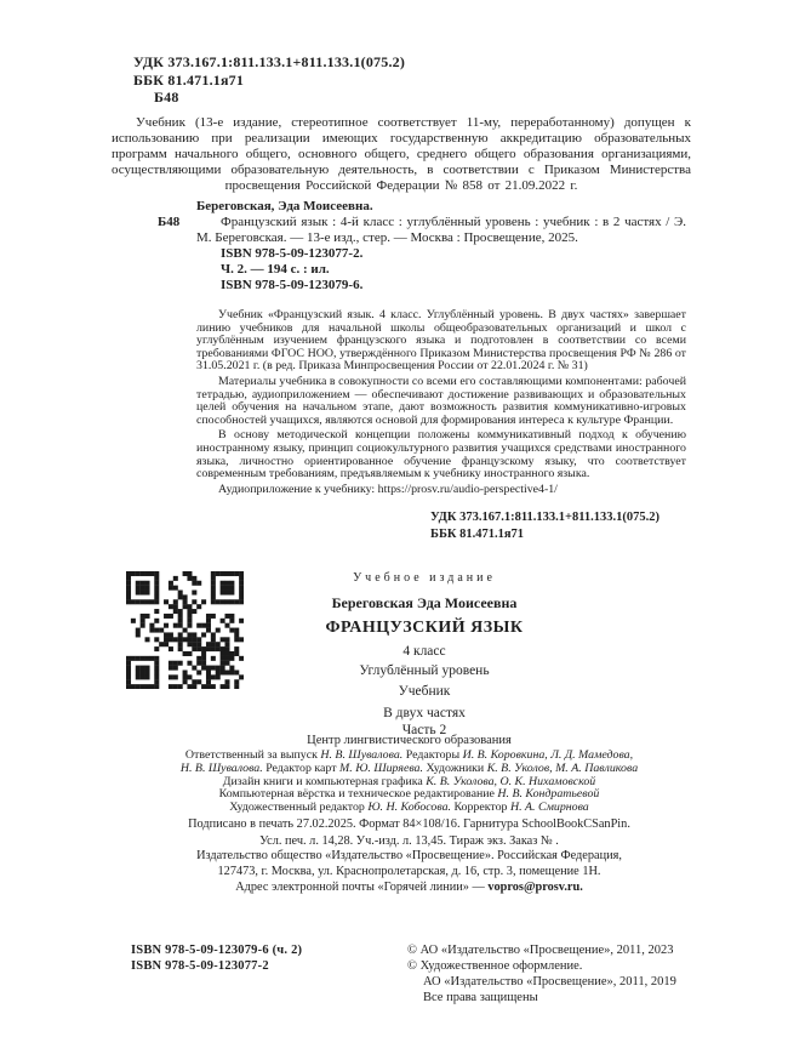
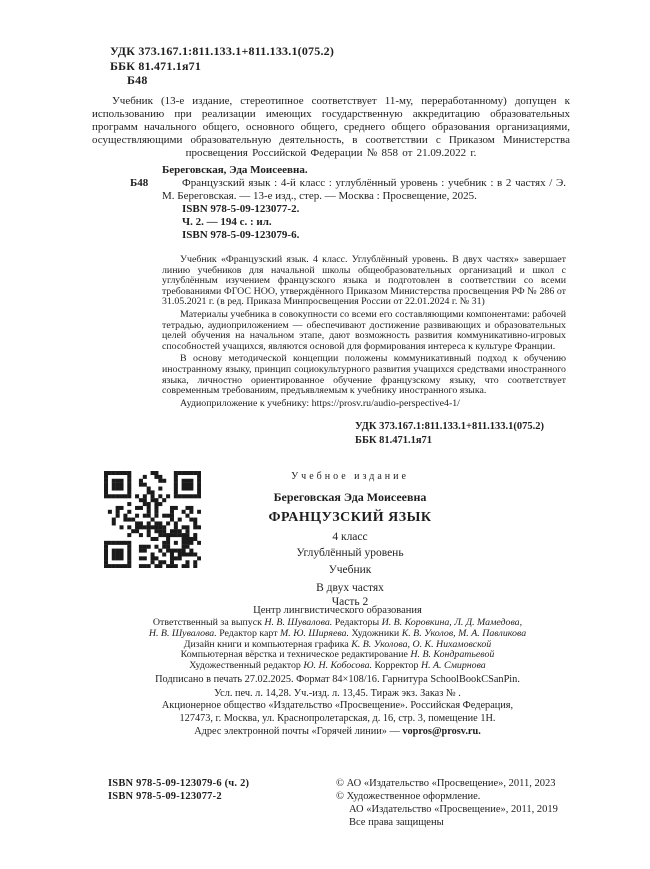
  УДК 373.167.1:811.133.1+811.133.1(075.2)
  ББК 81.471.1я71
  Б48
  Учебник (13-е издание, стереотипное соответствует 11-му, переработанному) допущен к использованию при реализации имеющих государственную аккредитацию образовательных программ начального общего, основного общего, среднего общего образования организациями, осуществляющими образовательную деятельность, в соответствии с Приказом Министерства просвещения Российской Федерации № 858 от 21.09.2022 г.
  Б48
  Береговская, Эда Моисеевна.
  Французский язык : 4-й класс : углублённый уровень : учебник : в 2 частях / Э. М. Береговская. — 13-е изд., стер. — Москва : Просвещение, 2025.
  ISBN 978-5-09-123077-2.
  Ч. 2. — 194 с. : ил.
  ISBN 978-5-09-123079-6.
  Учебник «Французский язык. 4 класс. Углублённый уровень. В двух частях» завершает линию учебников для начальной школы общеобразовательных организаций и школ с углублённым изучением французского языка и подготовлен в соответствии со всеми требованиями ФГОС НОО, утверждённого Приказом Министерства просвещения РФ № 286 от 31.05.2021 г. (в ред. Приказа Минпросвещения России от 22.01.2024 г. № 31)
  Материалы учебника в совокупности со всеми его составляющими компонентами: рабочей тетрадью, аудиоприложением — обеспечивают достижение развивающих и образовательных целей обучения на начальном этапе, дают возможность развития коммуникативно-игровых способностей учащихся, являются основой для формирования интереса к культуре Франции.
  В основу методической концепции положены коммуникативный подход к обучению иностранному языку, принцип социокультурного развития учащихся средствами иностранного языка, личностно ориентированное обучение французскому языку, что соответствует современным требованиям, предъявляемым к учебнику иностранного языка.
  Аудиоприложение к учебнику: https://prosv.ru/audio-perspective4-1/
  УДК 373.167.1:811.133.1+811.133.1(075.2)
  ББК 81.471.1я71
  Учебное издание
  Береговская Эда Моисеевна
  ФРАНЦУЗСКИЙ ЯЗЫК
  4 класс
  Углублённый уровень
  Учебник
  В двух частях
  Часть 2
  Центр лингвистического образования
  Ответственный за выпуск Н. В. Шувалова. Редакторы И. В. Коровкина, Л. Д. Мамедова,
  Н. В. Шувалова. Редактор карт М. Ю. Ширяева. Художники К. В. Уколов, М. А. Павликова
  Дизайн книги и компьютерная графика К. В. Уколова, О. К. Нихамовской
  Компьютерная вёрстка и техническое редактирование Н. В. Кондратьевой
  Художественный редактор Ю. Н. Кобосова. Корректор Н. А. Смирнова
  Подписано в печать 27.02.2025. Формат 84×108/16. Гарнитура SchoolBookCSanPin.
  Усл. печ. л. 14,28. Уч.-изд. л. 13,45. Тираж экз. Заказ № .
- Издательство общество «Издательство «Просвещение». Российская Федерация,
+ Акционерное общество «Издательство «Просвещение». Российская Федерация,
  127473, г. Москва, ул. Краснопролетарская, д. 16, стр. 3, помещение 1Н.
  Адрес электронной почты «Горячей линии» — vopros@prosv.ru.
  ISBN 978-5-09-123079-6 (ч. 2)
  ISBN 978-5-09-123077-2
  © АО «Издательство «Просвещение», 2011, 2023
  © Художественное оформление.
  АО «Издательство «Просвещение», 2011, 2019
  Все права защищены
